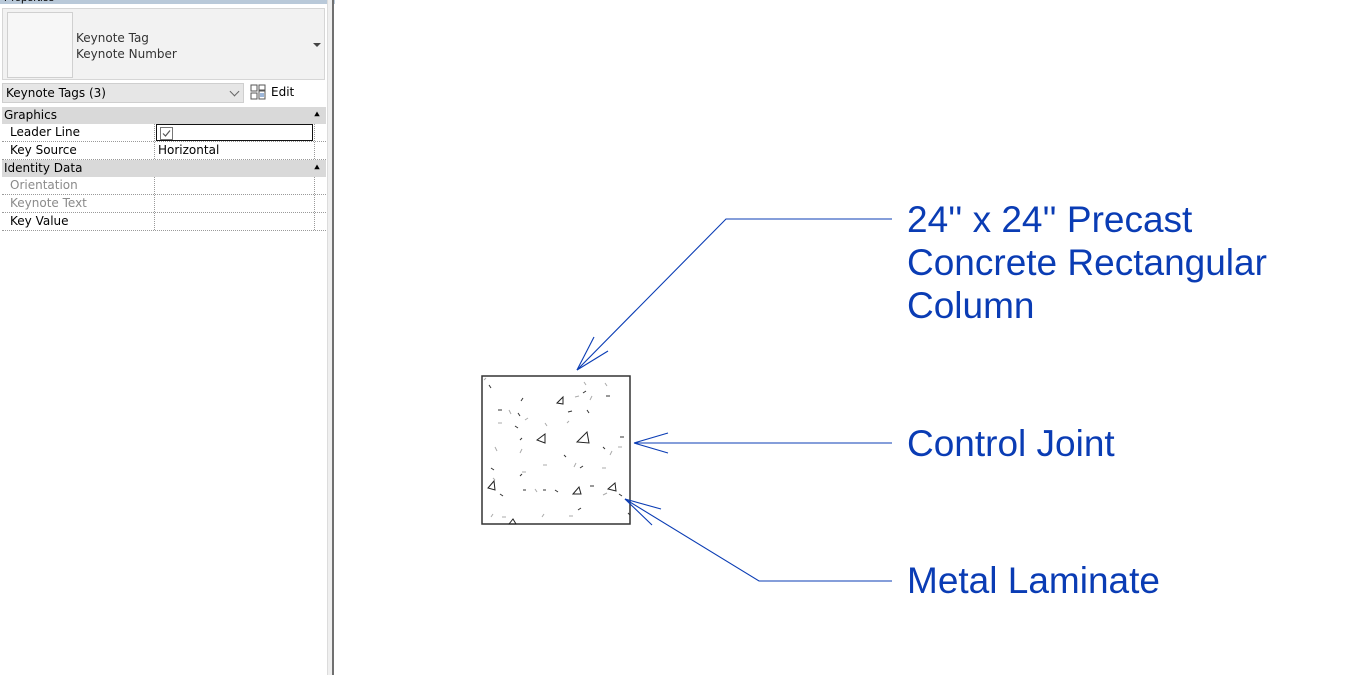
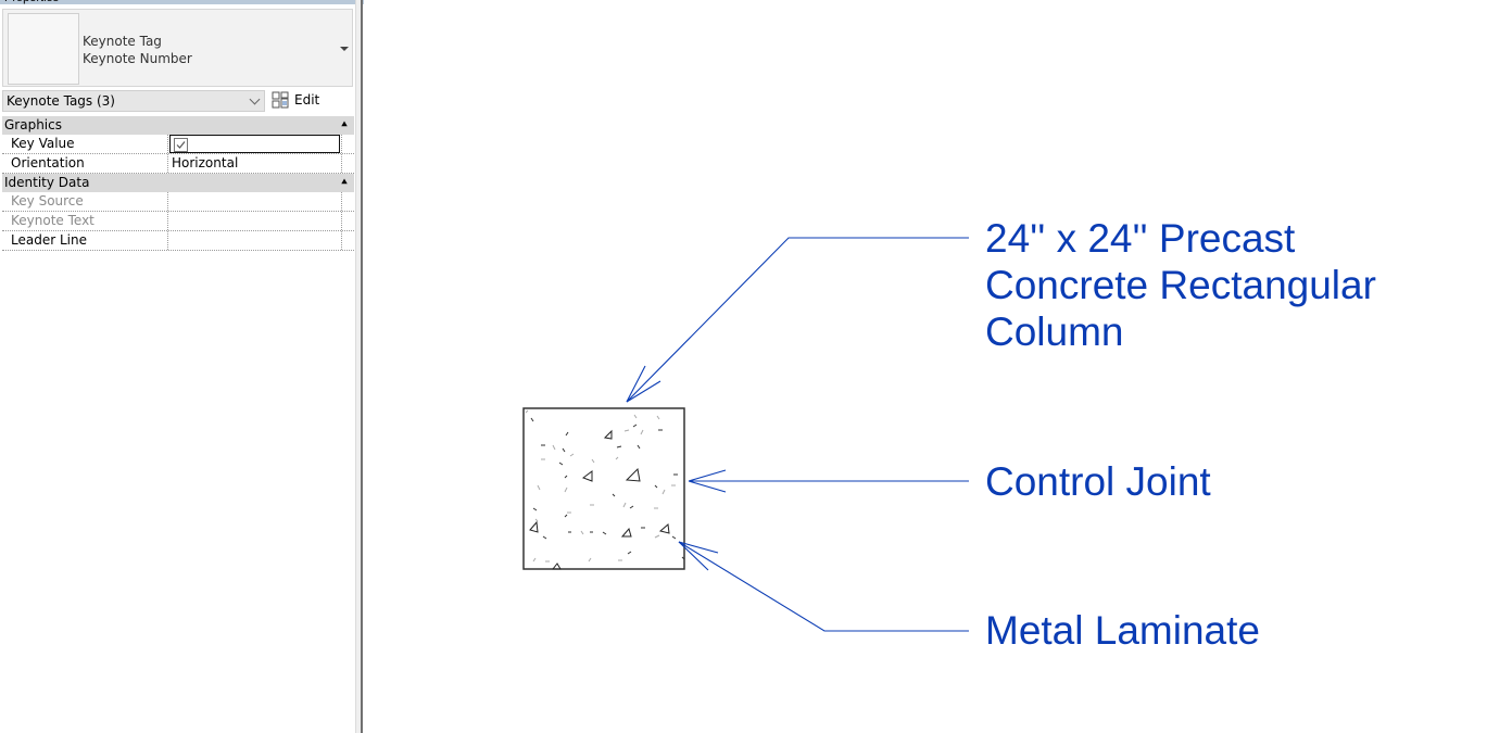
  Keynote Tag
  Keynote Number
  Keynote Tags (3)
  Graphics
  ⯅
- Leader Line
+ Key Value
- Key Source
+ Orientation
  Horizontal
  Identity Data
  ⯅
- Orientation
+ Key Source
  Keynote Text
- Key Value
+ Leader Line
  24'' x 24'' Precast
  Concrete Rectangular
  Column
  Control Joint
  Metal Laminate
